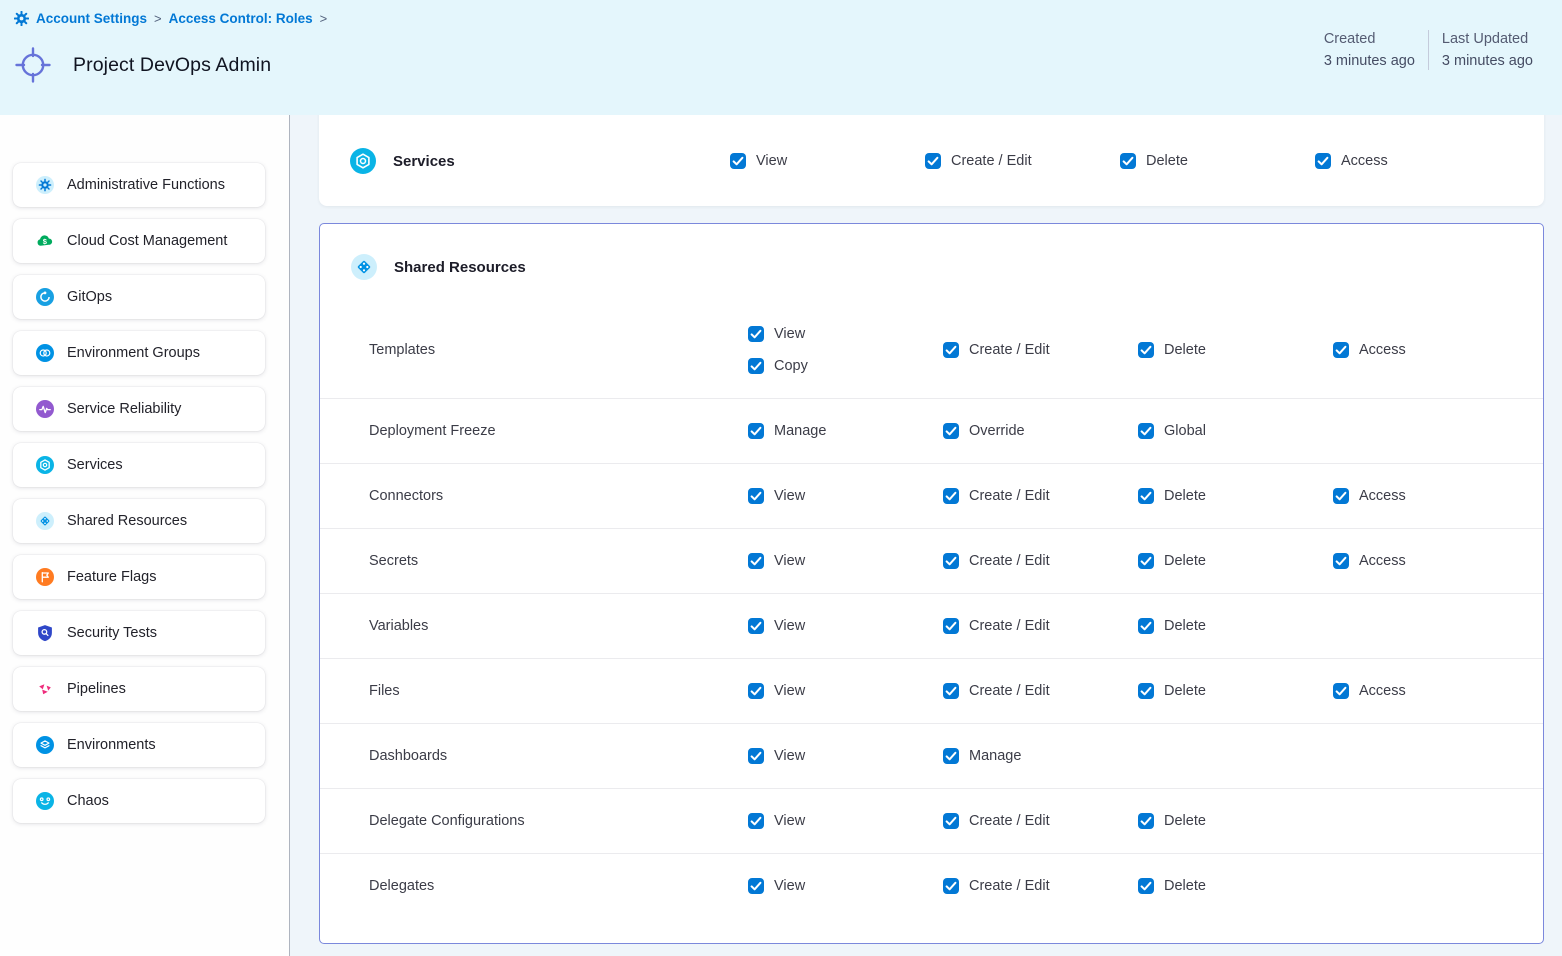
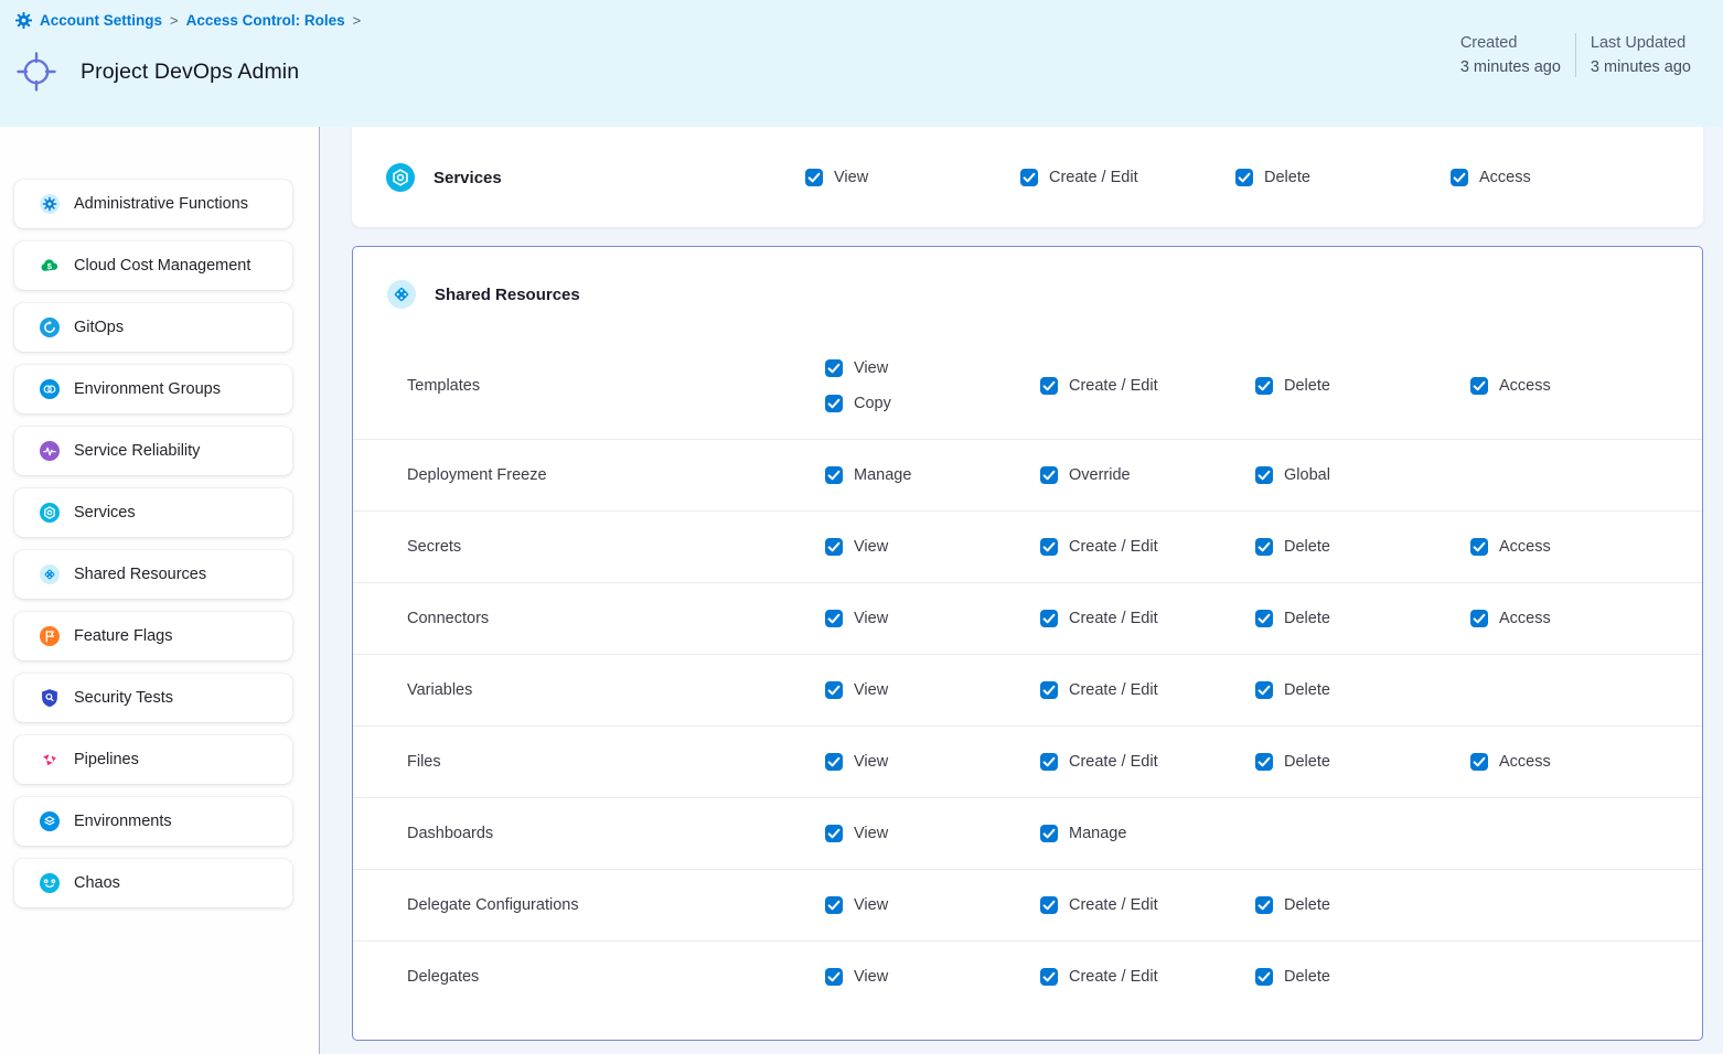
  Account Settings
  >
  Access Control: Roles
  >
  Project DevOps Admin
  Created
  3 minutes ago
  Last Updated
  3 minutes ago
  Administrative Functions
  $
  Cloud Cost Management
  GitOps
  Environment Groups
  Service Reliability
  Services
  Shared Resources
  Feature Flags
  Security Tests
  Pipelines
  Environments
  Chaos
  Services
  View
  Create / Edit
  Delete
  Access
  Shared Resources
  Templates
  View
  Copy
  Create / Edit
  Delete
  Access
  Deployment Freeze
  Manage
  Override
  Global
- Connectors
+ Secrets
  View
  Create / Edit
  Delete
  Access
- Secrets
+ Connectors
  View
  Create / Edit
  Delete
  Access
  Variables
  View
  Create / Edit
  Delete
  Files
  View
  Create / Edit
  Delete
  Access
  Dashboards
  View
  Manage
  Delegate Configurations
  View
  Create / Edit
  Delete
  Delegates
  View
  Create / Edit
  Delete
